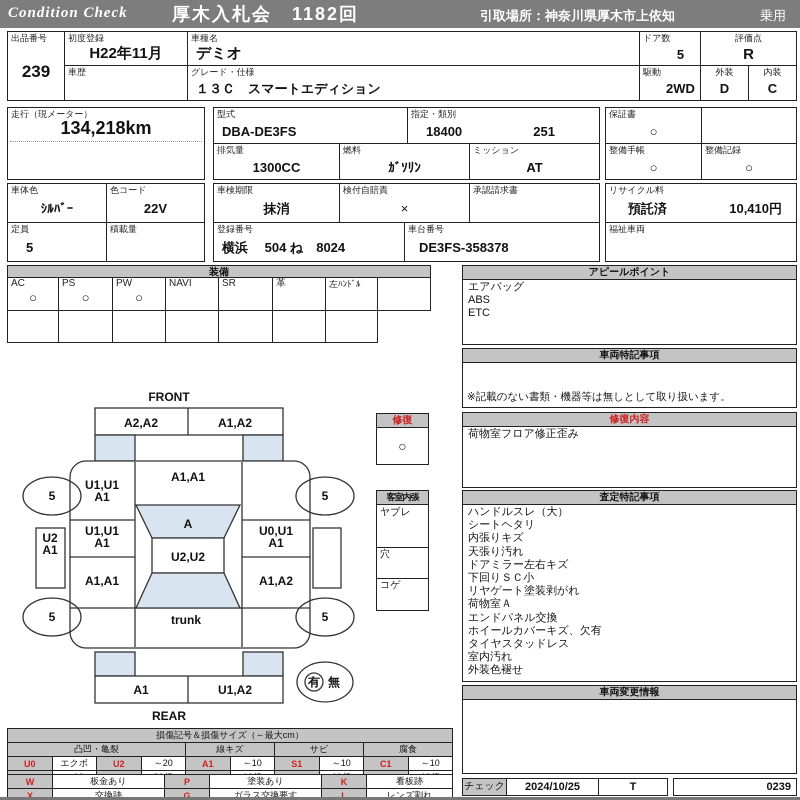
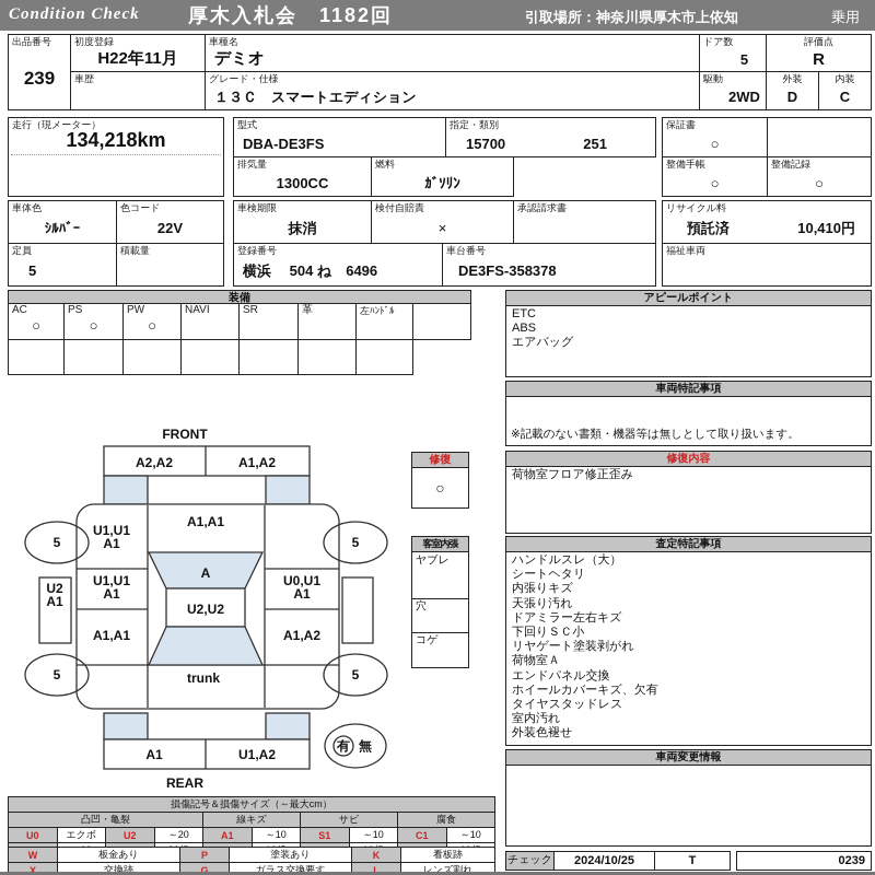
  Condition Check
  厚木入札会 1182回
  引取場所：神奈川県厚木市上依知
  乗用
  出品番号
  239
  初度登録
  H22年11月
  車歴
  車種名
  デミオ
  グレード・仕様
  １３Ｃ スマートエディション
  ドア数
  5
  駆動
  2WD
  評価点
  R
  外装
  D
  内装
  C
  走行（現メーター）
  134,218km
  型式
  DBA-DE3FS
  指定・類別
- 18400
+ 15700
  251
  排気量
  1300CC
  燃料
  ｶﾞｿﾘﾝ
- ミッション
- AT
  保証書
  ○
  整備手帳
  ○
  整備記録
  ○
  車体色
  ｼﾙﾊﾞｰ
  色コード
  22V
  定員
  5
  積載量
  車検期限
  抹消
  検付自賠責
  ×
  承認請求書
  登録番号
- 横浜 504 ね 8024
+ 横浜 504 ね 6496
  車台番号
  DE3FS-358378
  リサイクル料
  預託済
  10,410円
  福祉車両
  装備
  AC
  ○
  PS
  ○
  PW
  ○
  NAVI
  SR
  革
  左ﾊﾝﾄﾞﾙ
  アピールポイント
- エアバッグ
+ ETC
  ABS
- ETC
+ エアバッグ
  車両特記事項
  ※記載のない書類・機器等は無しとして取り扱います。
  修復内容
  荷物室フロア修正歪み
  査定特記事項
  ハンドルスレ（大）
  シートヘタリ
  内張りキズ
  天張り汚れ
  ドアミラー左右キズ
  下回りＳＣ小
  リヤゲート塗装剥がれ
  荷物室Ａ
  エンドパネル交換
  ホイールカバーキズ、欠有
  タイヤスタッドレス
  室内汚れ
  外装色褪せ
  車両変更情報
  チェック
  2024/10/25
  T
  0239
  FRONT
  A2,A2
  A1,A2
  U1,U1
  A1
  A1,A1
  U1,U1
  A1
  A
  U0,U1
  A1
  U2
  A1
  U2,U2
  A1,A1
  A1,A2
  trunk
  A1
  U1,A2
  REAR
  5
  5
  5
  5
  有
  無
  修復
  ○
  客室内張
  ヤブレ
  穴
  コゲ
  損傷記号＆損傷サイズ（～最大cm）
  凸凹・亀裂	線キズ	サビ	腐食
  U0	エクボ	U2	～20	A1	～10	S1	～10	C1	～10
  W	板金あり	P	塗装あり	K	看板跡
  X	交換跡	G	ガラス交換要す	L	レンズ割れ
